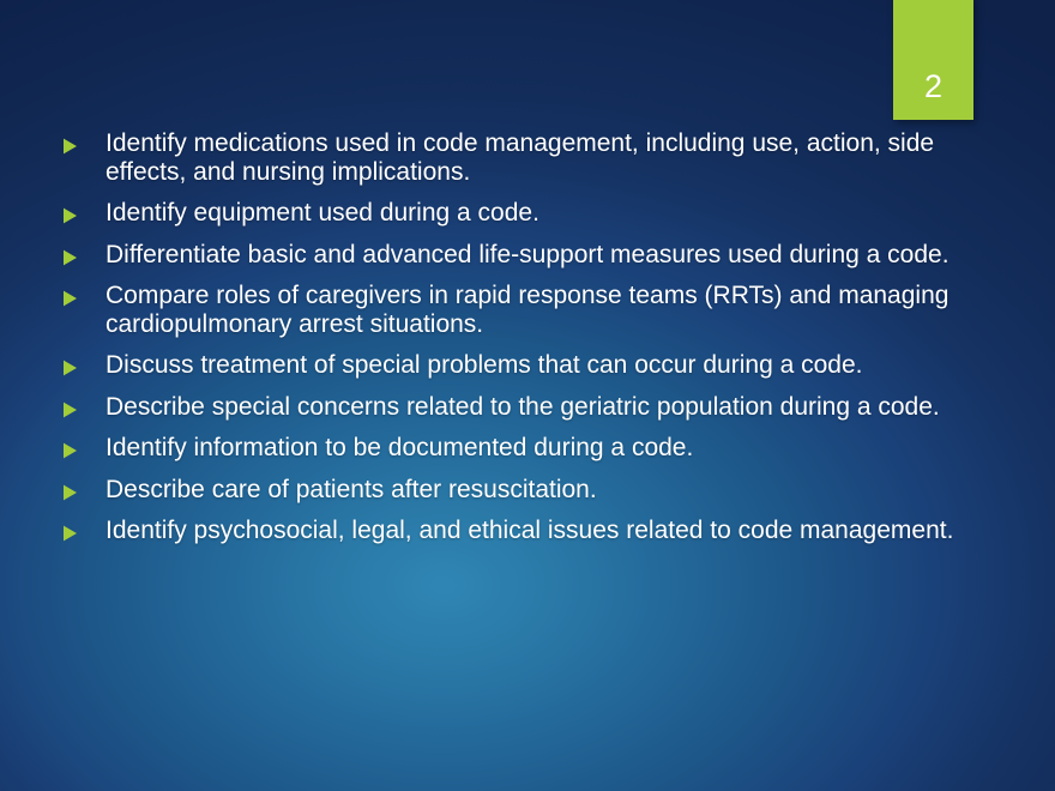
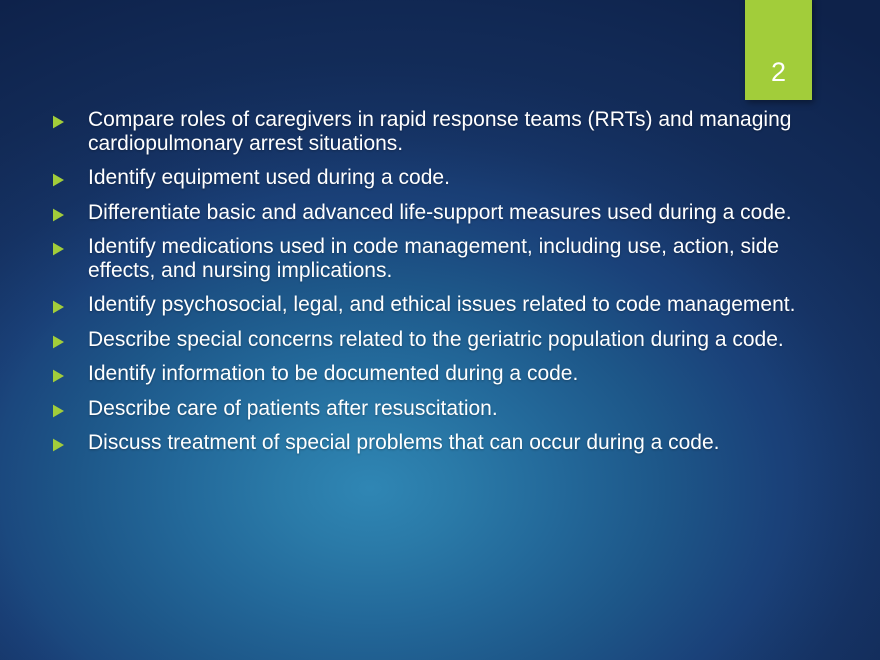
  2
- Identify medications used in code management, including use, action, side effects, and nursing implications.
+ Compare roles of caregivers in rapid response teams (RRTs) and managing cardiopulmonary arrest situations.
  Identify equipment used during a code.
  Differentiate basic and advanced life-support measures used during a code.
- Compare roles of caregivers in rapid response teams (RRTs) and managing cardiopulmonary arrest situations.
+ Identify medications used in code management, including use, action, side effects, and nursing implications.
- Discuss treatment of special problems that can occur during a code.
+ Identify psychosocial, legal, and ethical issues related to code management.
  Describe special concerns related to the geriatric population during a code.
  Identify information to be documented during a code.
  Describe care of patients after resuscitation.
- Identify psychosocial, legal, and ethical issues related to code management.
+ Discuss treatment of special problems that can occur during a code.
